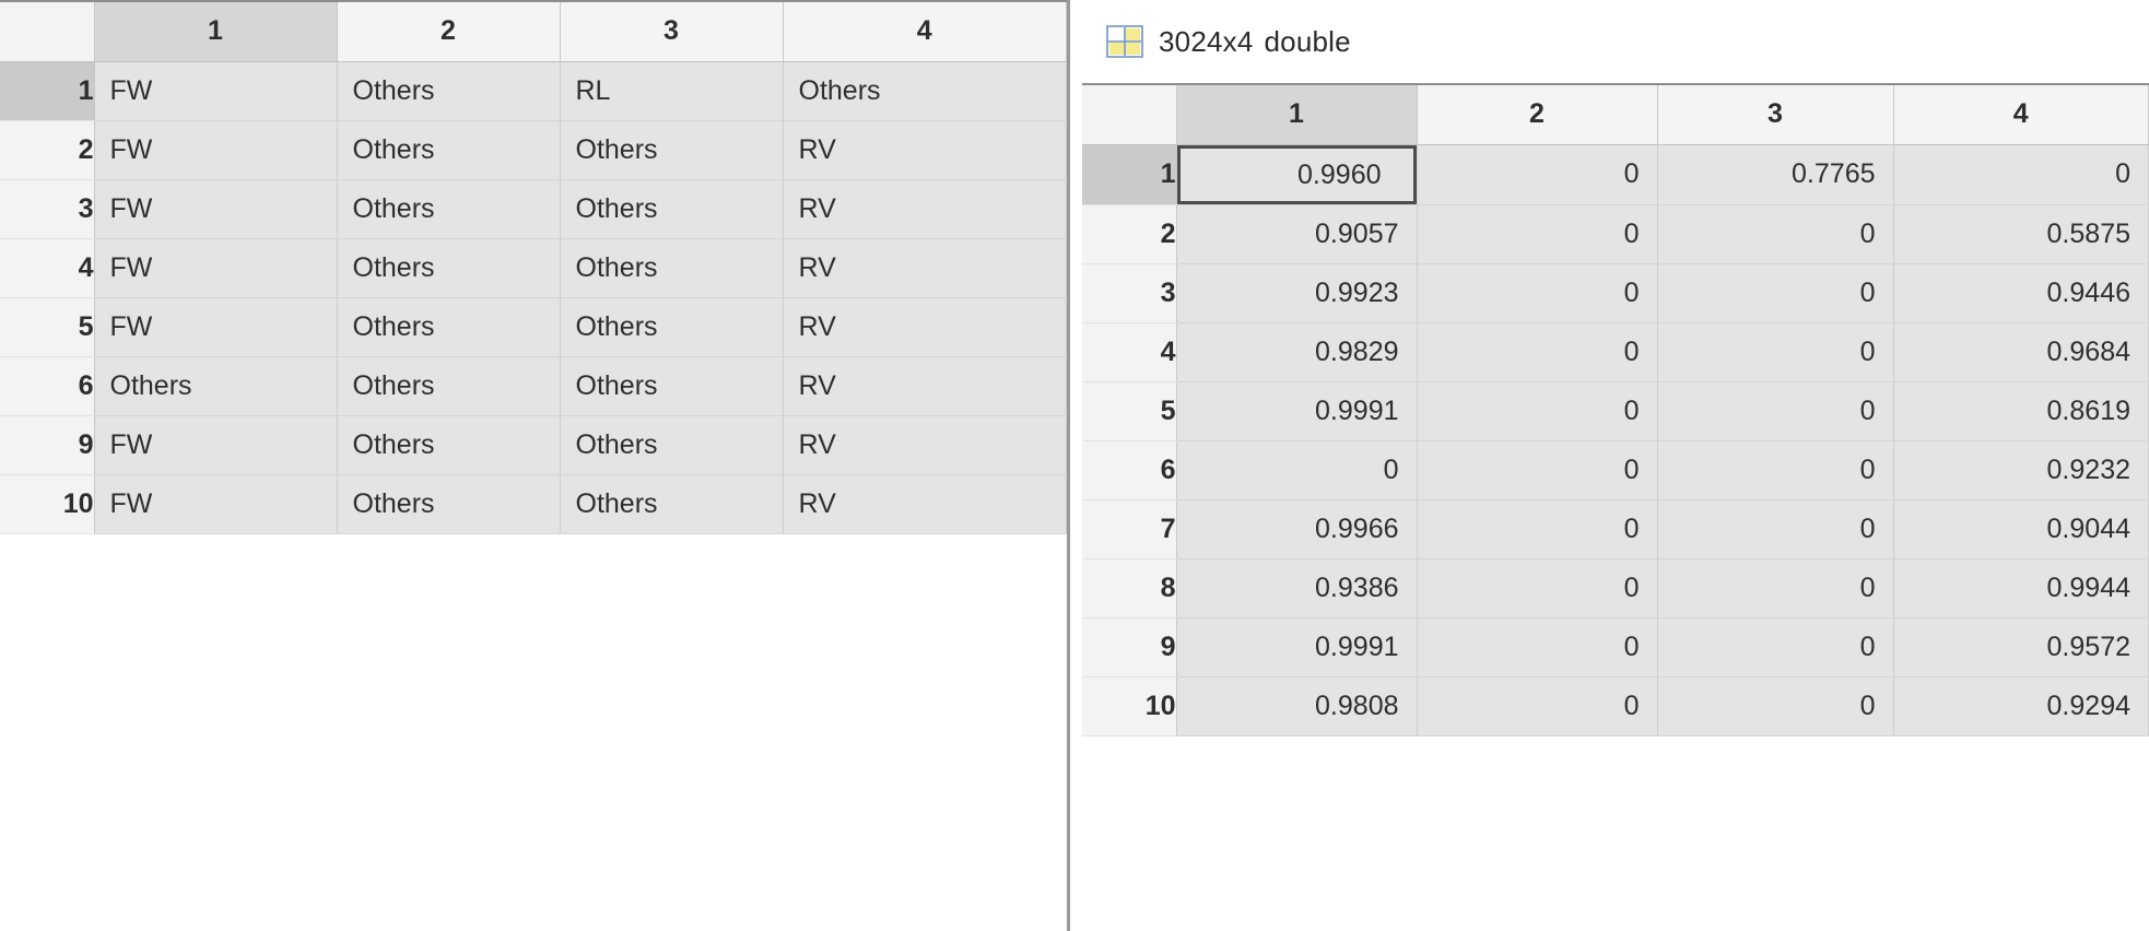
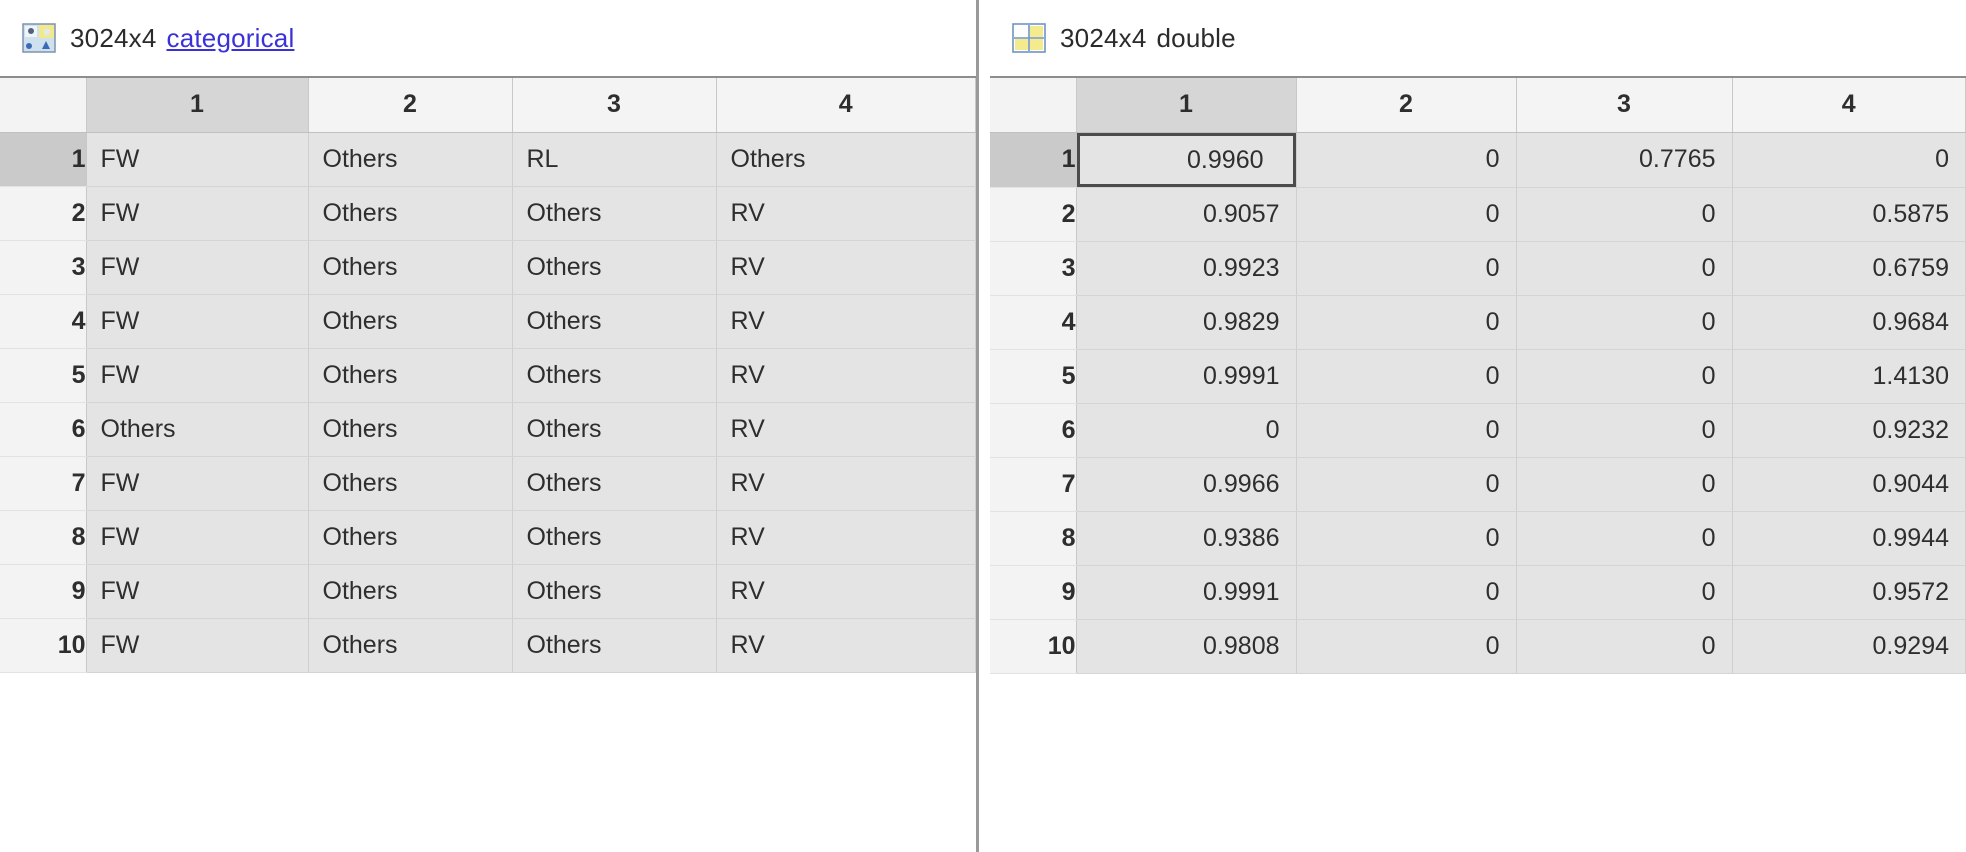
+ 3024x4 categorical
  	1	2	3	4
  1	FW	Others	RL	Others
  2	FW	Others	Others	RV
  3	FW	Others	Others	RV
  4	FW	Others	Others	RV
  5	FW	Others	Others	RV
  6	Others	Others	Others	RV
+ 7	FW	Others	Others	RV
+ 8	FW	Others	Others	RV
  9	FW	Others	Others	RV
  10	FW	Others	Others	RV
  3024x4 double
  	1	2	3	4
  1	0.9960	0	0.7765	0
  2	0.9057	0	0	0.5875
- 3	0.9923	0	0	0.9446
+ 3	0.9923	0	0	0.6759
  4	0.9829	0	0	0.9684
- 5	0.9991	0	0	0.8619
+ 5	0.9991	0	0	1.4130
  6	0	0	0	0.9232
  7	0.9966	0	0	0.9044
  8	0.9386	0	0	0.9944
  9	0.9991	0	0	0.9572
  10	0.9808	0	0	0.9294
